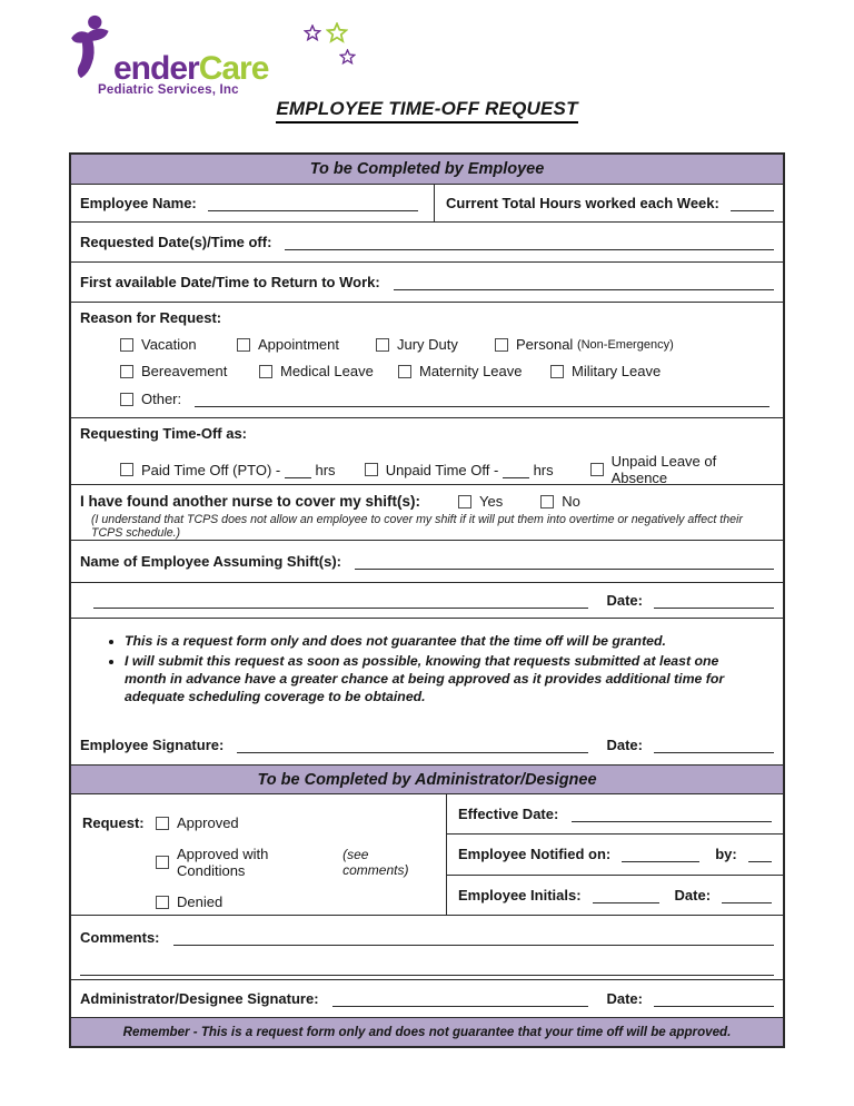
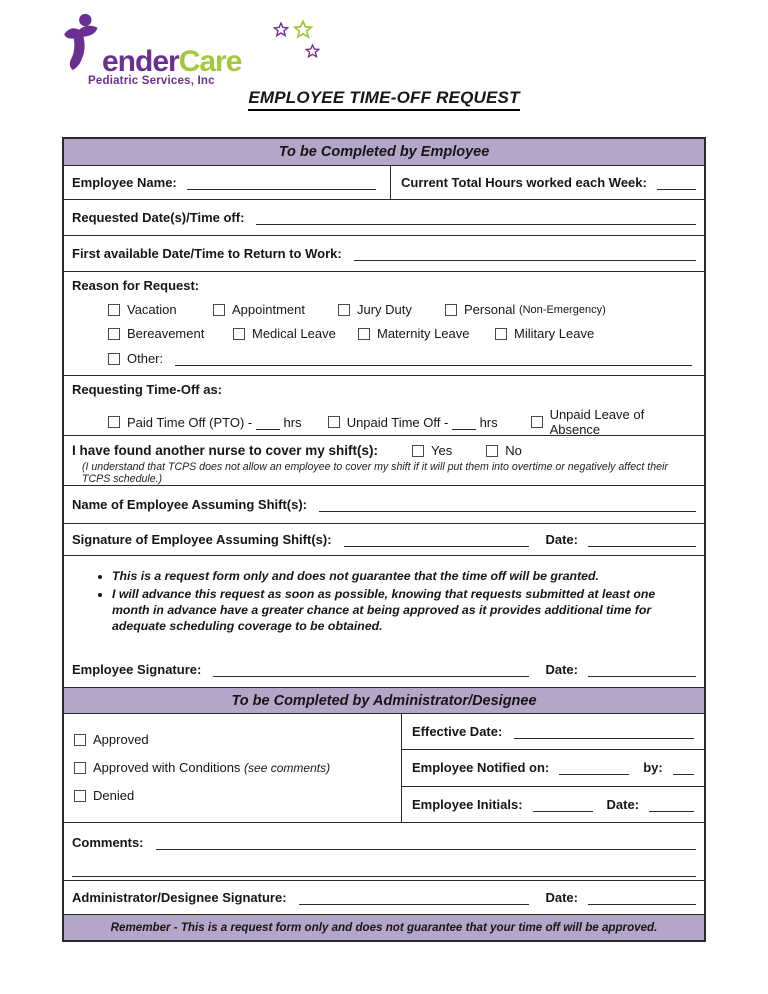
  enderCare
  Pediatric Services, Inc
  EMPLOYEE TIME-OFF REQUEST
  To be Completed by Employee
  Employee Name:
  Current Total Hours worked each Week:
  Requested Date(s)/Time off:
  First available Date/Time to Return to Work:
  Reason for Request:
  Vacation
  Appointment
  Jury Duty
  Personal
  (Non-Emergency)
  Bereavement
  Medical Leave
  Maternity Leave
  Military Leave
  Other:
  Requesting Time-Off as:
  Paid Time Off (PTO) -
  hrs
  Unpaid Time Off -
  hrs
  Unpaid Leave of Absence
  I have found another nurse to cover my shift(s):
  Yes
  No
  (I understand that TCPS does not allow an employee to cover my shift if it will put them into overtime or negatively affect their TCPS schedule.)
  Name of Employee Assuming Shift(s):
+ Signature of Employee Assuming Shift(s):
  Date:
  This is a request form only and does not guarantee that the time off will be granted.
- I will submit this request as soon as possible, knowing that requests submitted at least one month in advance have a greater chance at being approved as it provides additional time for adequate scheduling coverage to be obtained.
+ I will advance this request as soon as possible, knowing that requests submitted at least one month in advance have a greater chance at being approved as it provides additional time for adequate scheduling coverage to be obtained.
  Employee Signature:
  Date:
  To be Completed by Administrator/Designee
- Request:
  Approved
  Approved with Conditions
  (see comments)
  Denied
  Effective Date:
  Employee Notified on:
  by:
  Employee Initials:
  Date:
  Comments:
  Administrator/Designee Signature:
  Date:
  Remember - This is a request form only and does not guarantee that your time off will be approved.
